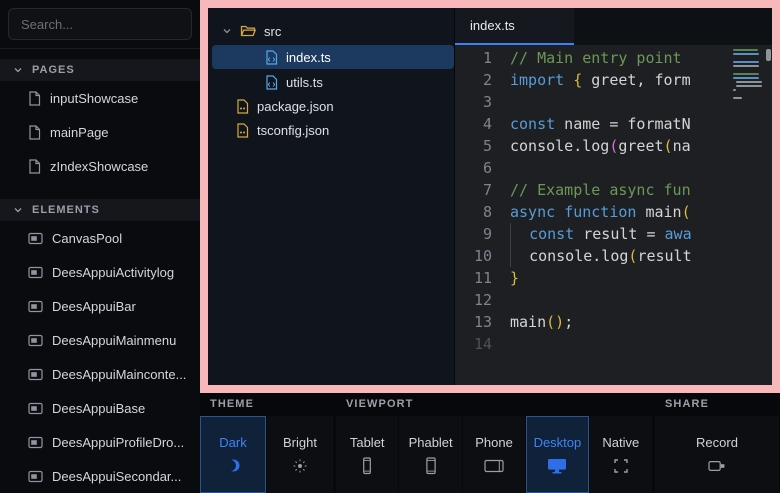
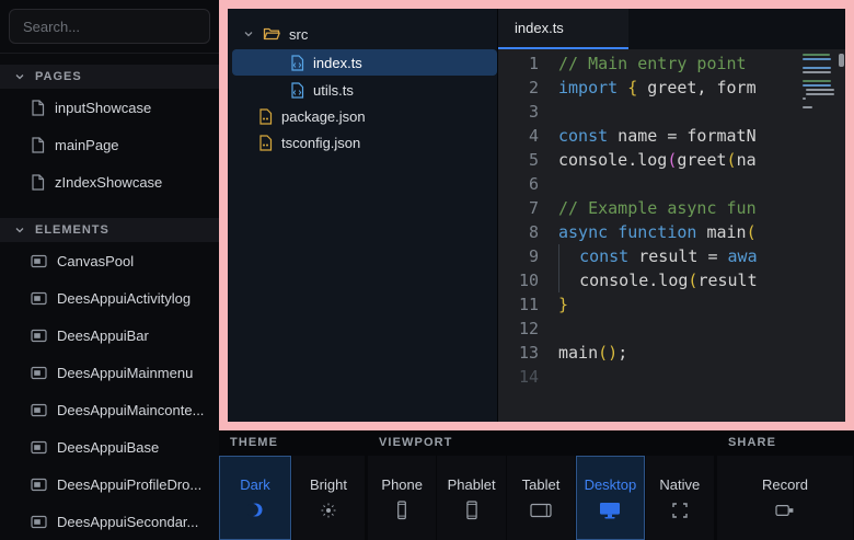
  Search...
  PAGES
  inputShowcase
  mainPage
  zIndexShowcase
  ELEMENTS
  CanvasPool
  DeesAppuiActivitylog
  DeesAppuiBar
  DeesAppuiMainmenu
  DeesAppuiMainconte...
  DeesAppuiBase
  DeesAppuiProfileDro...
  DeesAppuiSecondar...
  src
  index.ts
  utils.ts
  package.json
  tsconfig.json
  index.ts
  1 // Main entry point
  2 import { greet, form
  3
  4 const name = formatN
  5 console.log(greet(na
  6
  7 // Example async fun
  8 async function main(
  9 const result = awa
  10 console.log(result
  11 }
  12
  13 main();
  14
  THEME
  VIEWPORT
  SHARE
  Dark
  Bright
- Tablet
+ Phone
  Phablet
- Phone
+ Tablet
  Desktop
  Native
  Record
